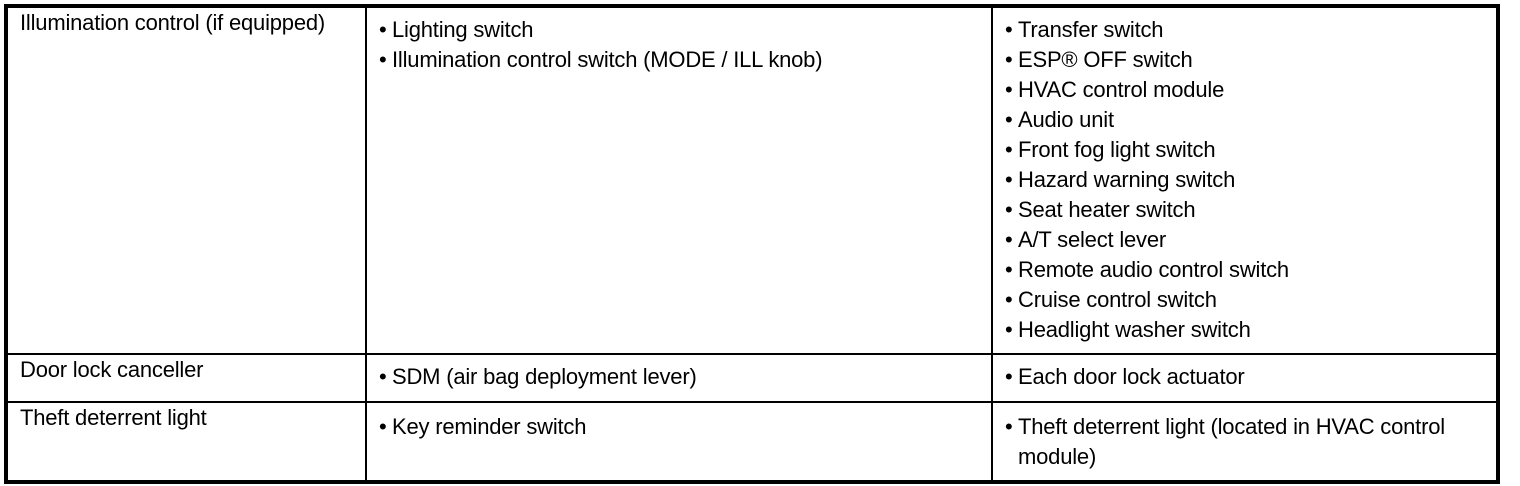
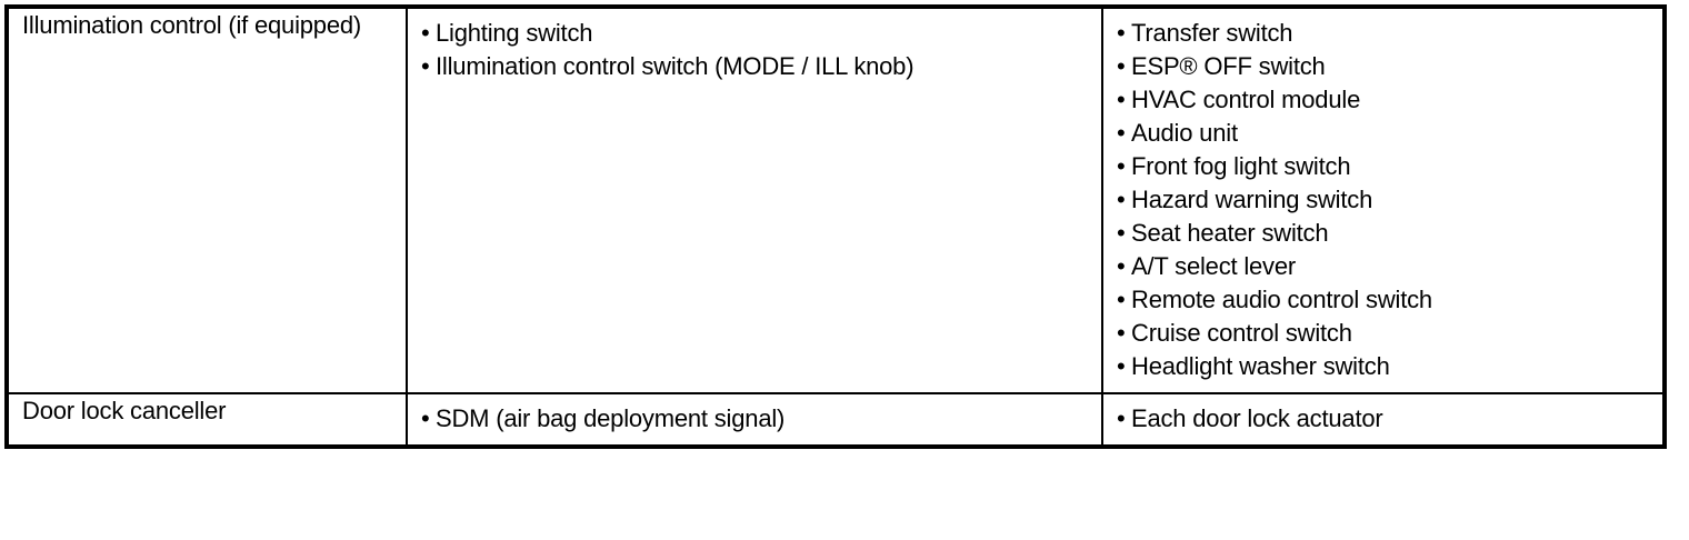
  Illumination control (if equipped)	Lighting switch Illumination control switch (MODE / ILL knob)	Transfer switch ESP® OFF switch HVAC control module Audio unit Front fog light switch Hazard warning switch Seat heater switch A/T select lever Remote audio control switch Cruise control switch Headlight washer switch
- Door lock canceller	SDM (air bag deployment lever)	Each door lock actuator
+ Door lock canceller	SDM (air bag deployment signal)	Each door lock actuator
- Theft deterrent light	Key reminder switch	Theft deterrent light (located in HVAC control module)
